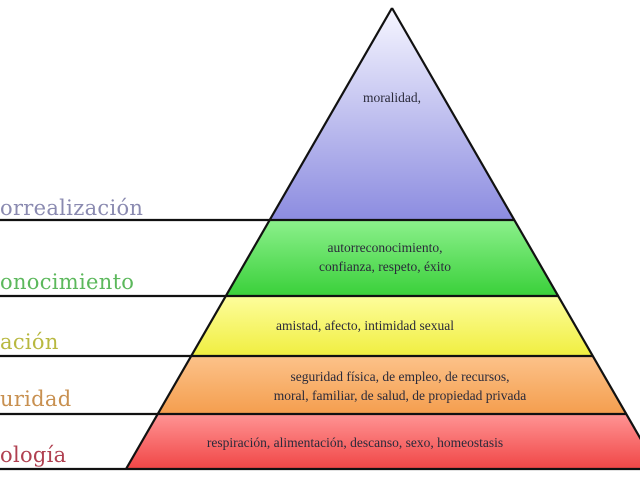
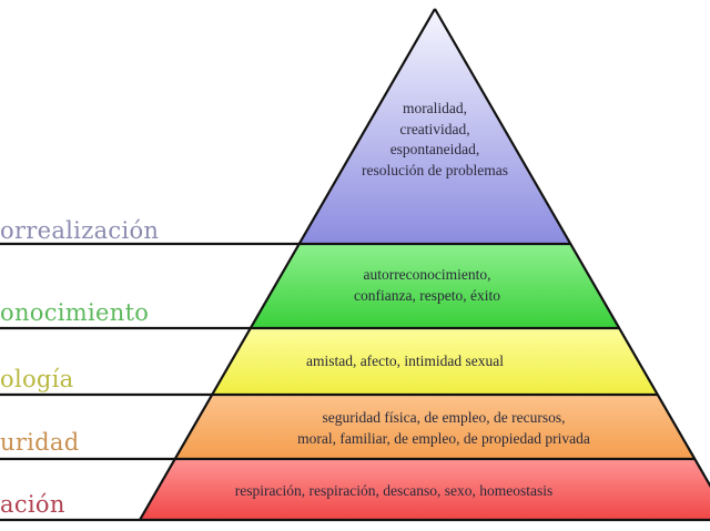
  orrealización
  onocimiento
- ación
+ ología
  uridad
- ología
+ ación
  moralidad,
+ creatividad,
+ espontaneidad,
+ resolución de problemas
  autorreconocimiento,
  confianza, respeto, éxito
  amistad, afecto, intimidad sexual
  seguridad física, de empleo, de recursos,
- moral, familiar, de salud, de propiedad privada
+ moral, familiar, de empleo, de propiedad privada
- respiración, alimentación, descanso, sexo, homeostasis
+ respiración, respiración, descanso, sexo, homeostasis
